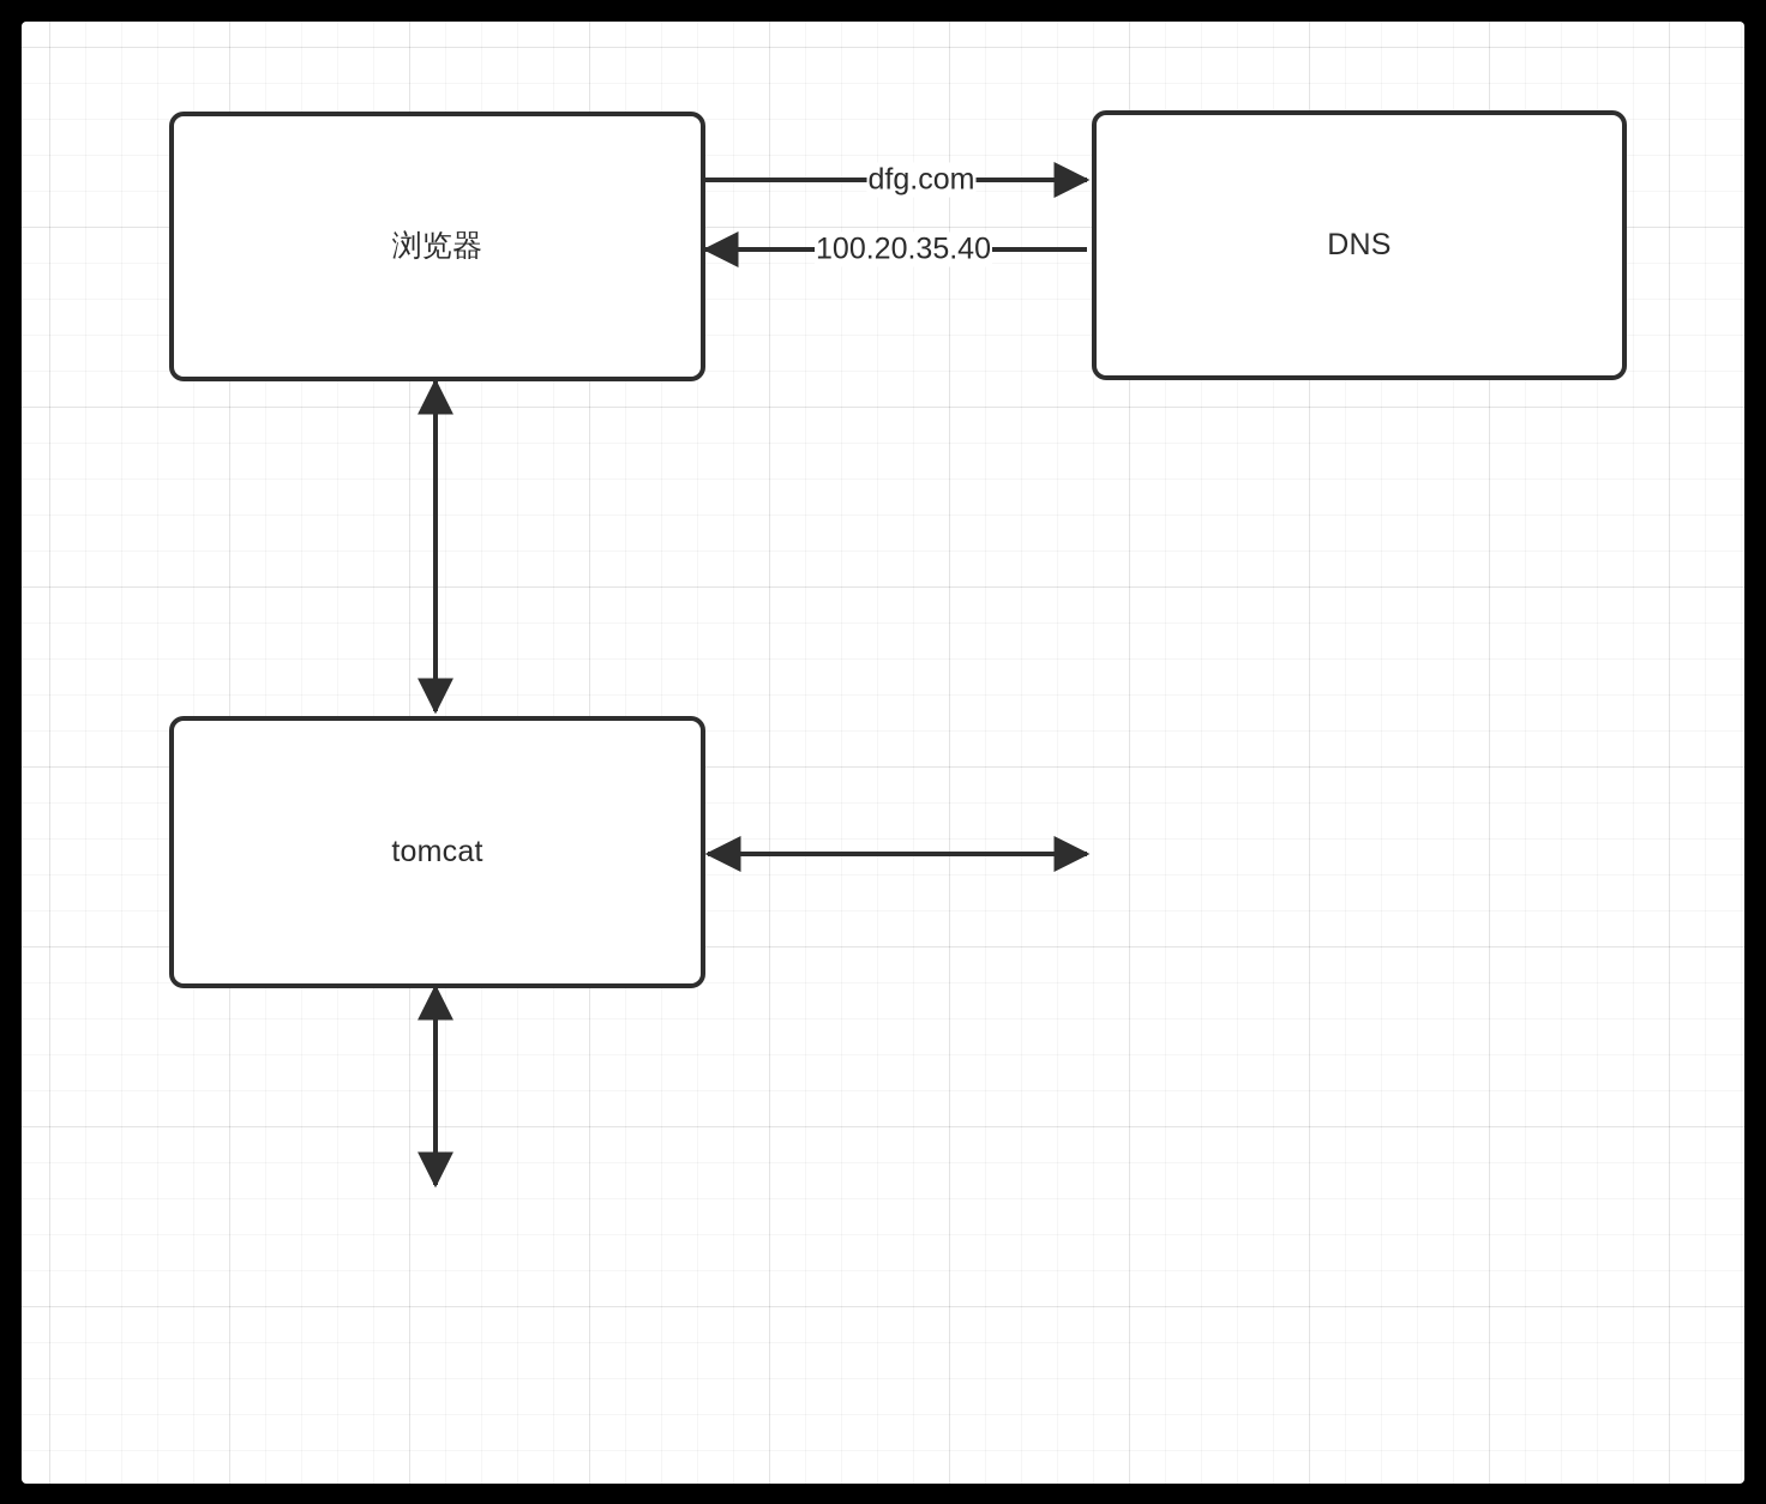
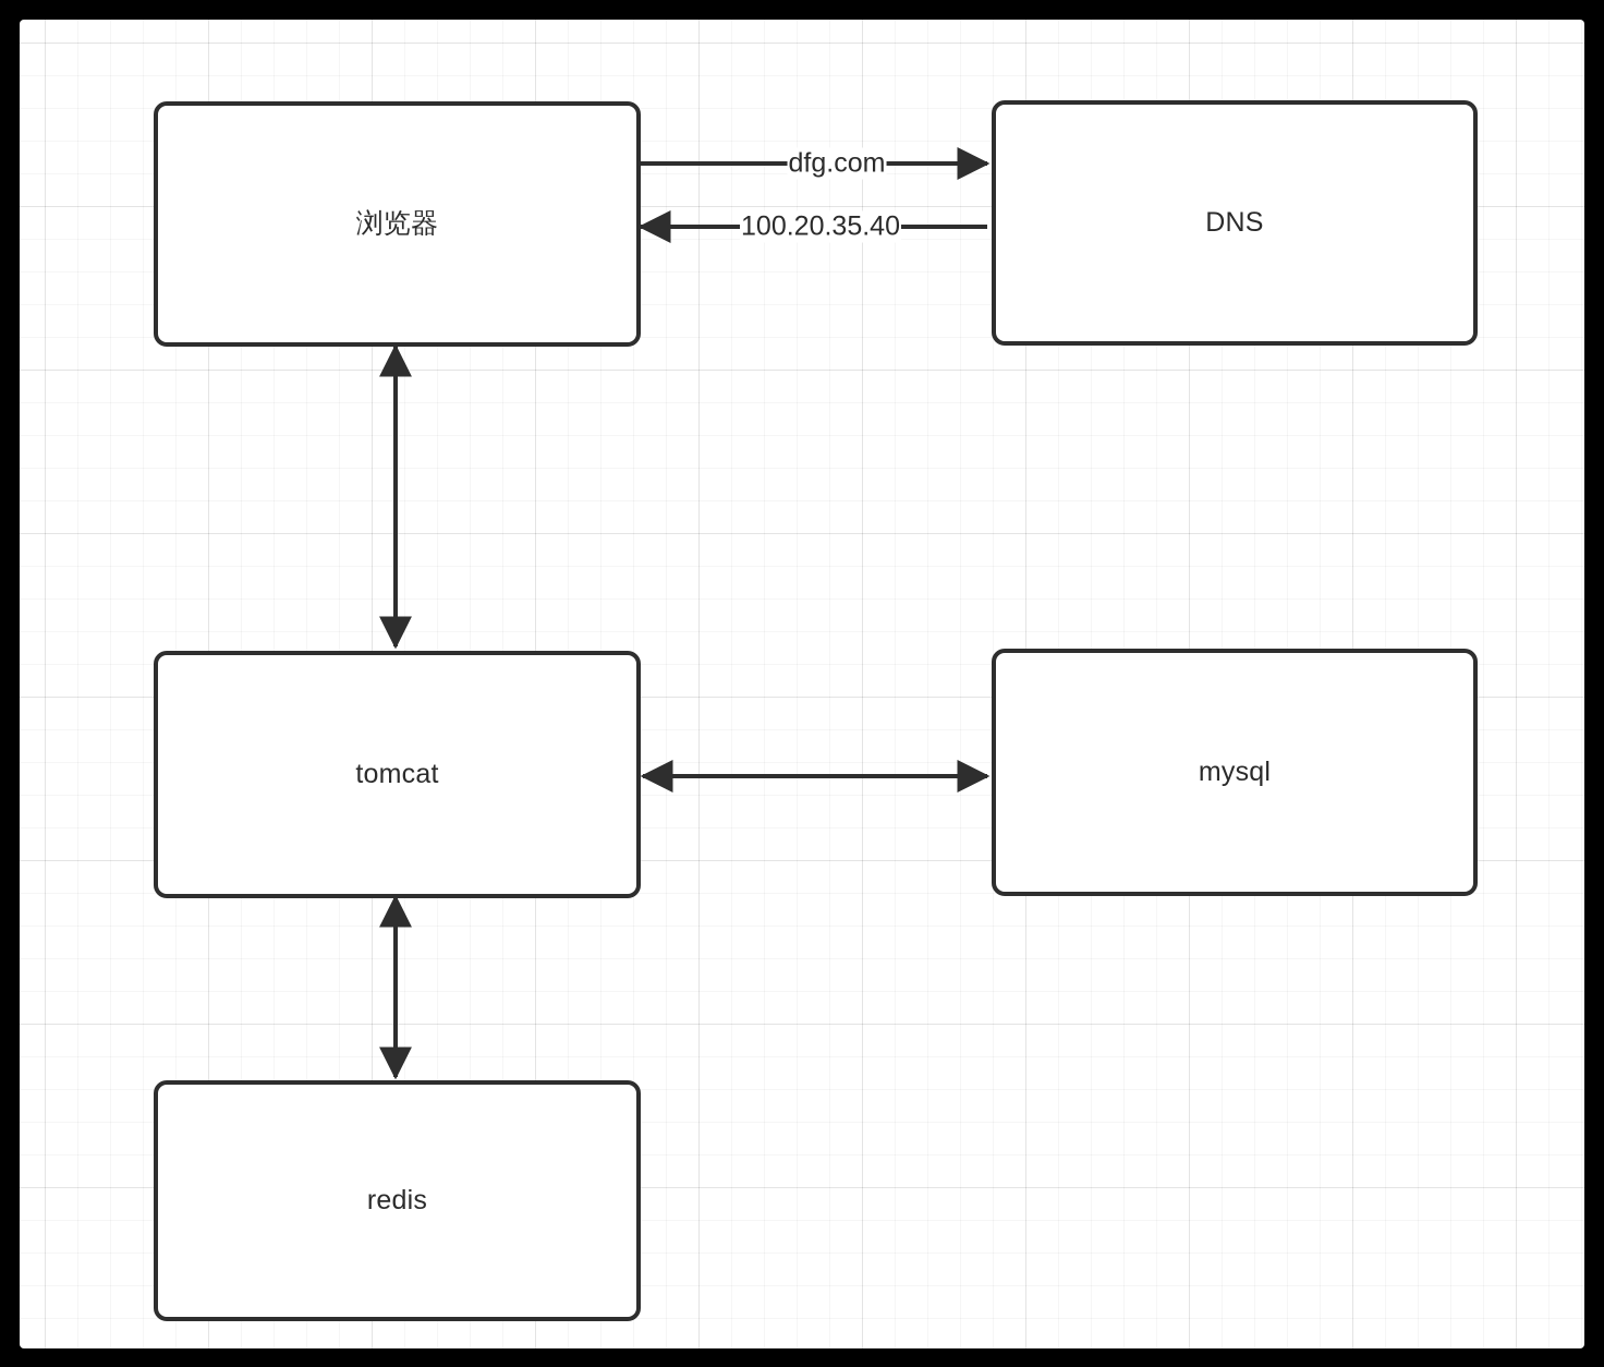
  dfg.com
  100.20.35.40
  浏览器
  DNS
  tomcat
+ mysql
+ redis
